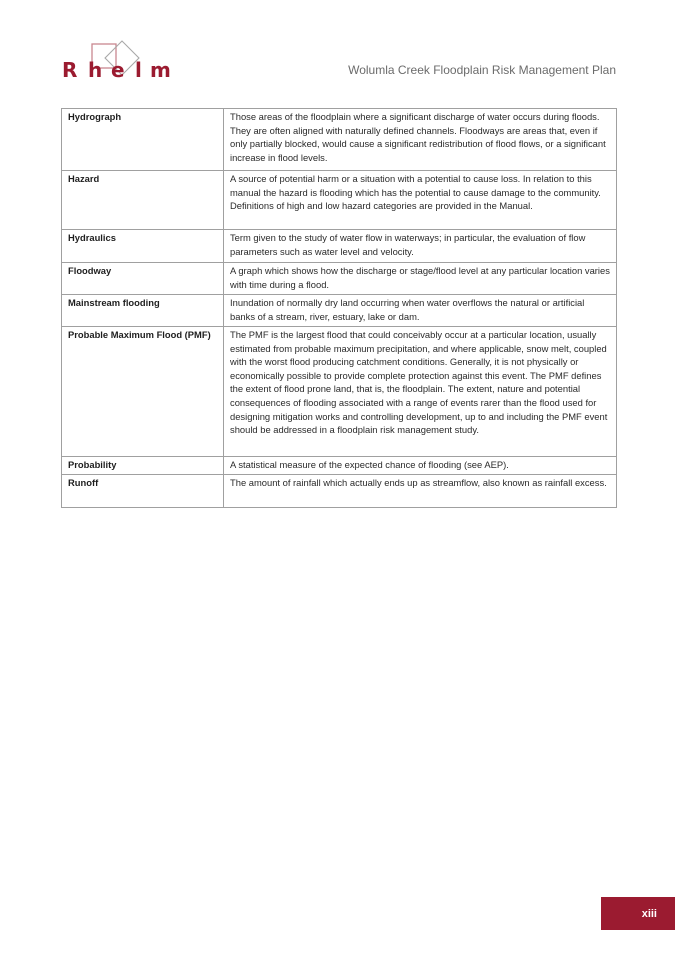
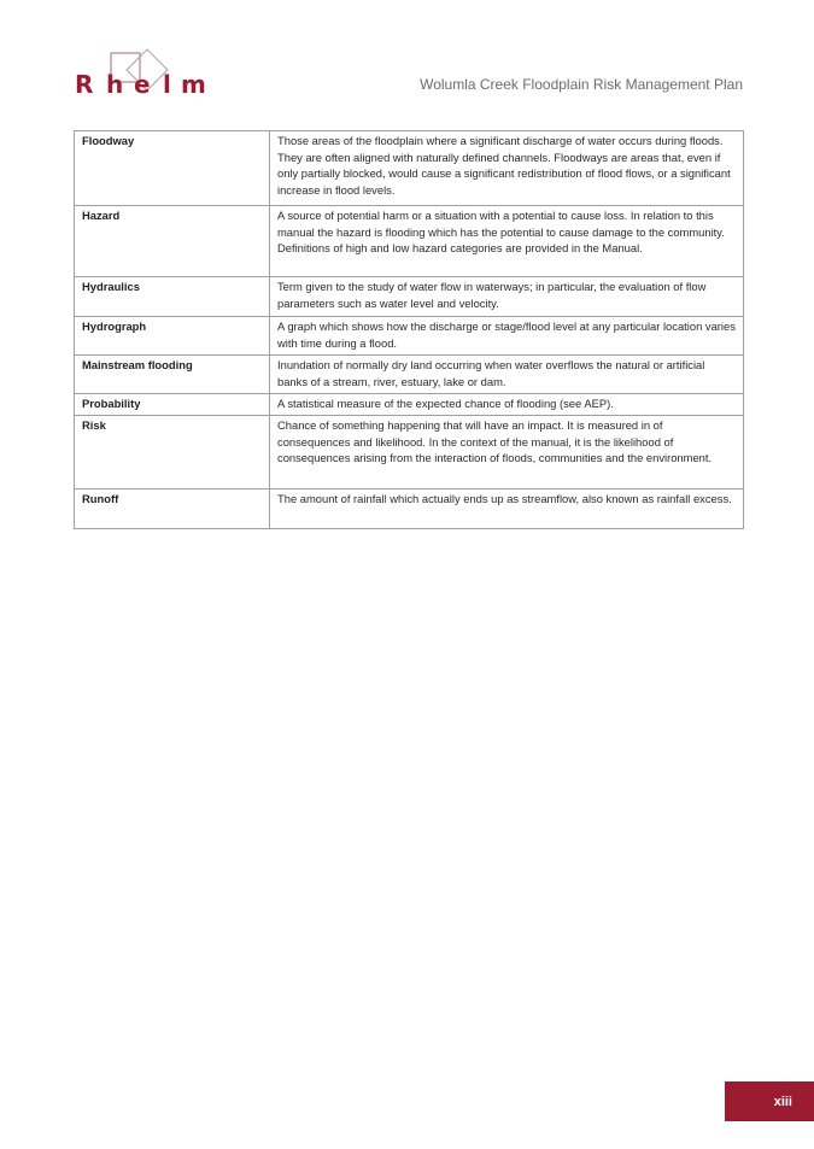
  R
  h
  e
  l
  m
  Wolumla Creek Floodplain Risk Management Plan
- Hydrograph	Those areas of the floodplain where a significant discharge of water occurs during floods. They are often aligned with naturally defined channels. Floodways are areas that, even if only partially blocked, would cause a significant redistribution of flood flows, or a significant increase in flood levels.
+ Floodway	Those areas of the floodplain where a significant discharge of water occurs during floods. They are often aligned with naturally defined channels. Floodways are areas that, even if only partially blocked, would cause a significant redistribution of flood flows, or a significant increase in flood levels.
  Hazard	A source of potential harm or a situation with a potential to cause loss. In relation to this manual the hazard is flooding which has the potential to cause damage to the community. Definitions of high and low hazard categories are provided in the Manual.
  Hydraulics	Term given to the study of water flow in waterways; in particular, the evaluation of flow parameters such as water level and velocity.
- Floodway	A graph which shows how the discharge or stage/flood level at any particular location varies with time during a flood.
+ Hydrograph	A graph which shows how the discharge or stage/flood level at any particular location varies with time during a flood.
  Mainstream flooding	Inundation of normally dry land occurring when water overflows the natural or artificial banks of a stream, river, estuary, lake or dam.
- Probable Maximum Flood (PMF)	The PMF is the largest flood that could conceivably occur at a particular location, usually estimated from probable maximum precipitation, and where applicable, snow melt, coupled with the worst flood producing catchment conditions. Generally, it is not physically or economically possible to provide complete protection against this event. The PMF defines the extent of flood prone land, that is, the floodplain. The extent, nature and potential consequences of flooding associated with a range of events rarer than the flood used for designing mitigation works and controlling development, up to and including the PMF event should be addressed in a floodplain risk management study.
  Probability	A statistical measure of the expected chance of flooding (see AEP).
+ Risk	Chance of something happening that will have an impact. It is measured in of consequences and likelihood. In the context of the manual, it is the likelihood of consequences arising from the interaction of floods, communities and the environment.
  Runoff	The amount of rainfall which actually ends up as streamflow, also known as rainfall excess.
  xiii
